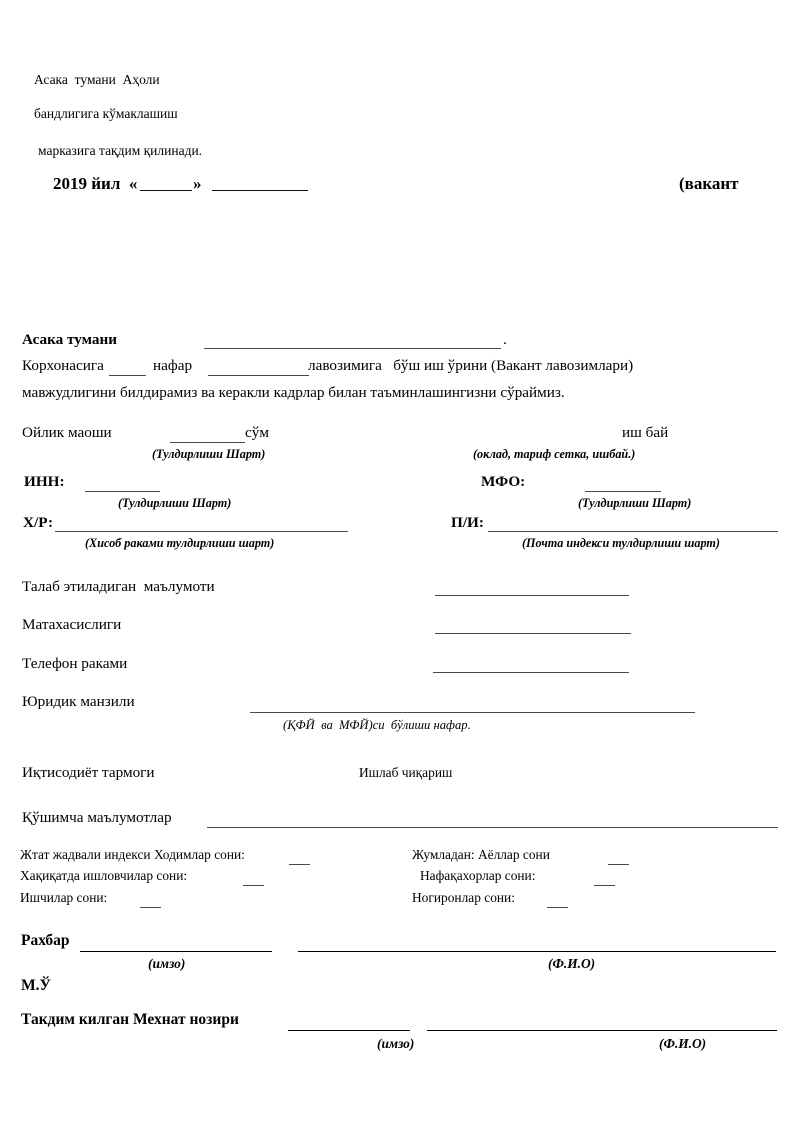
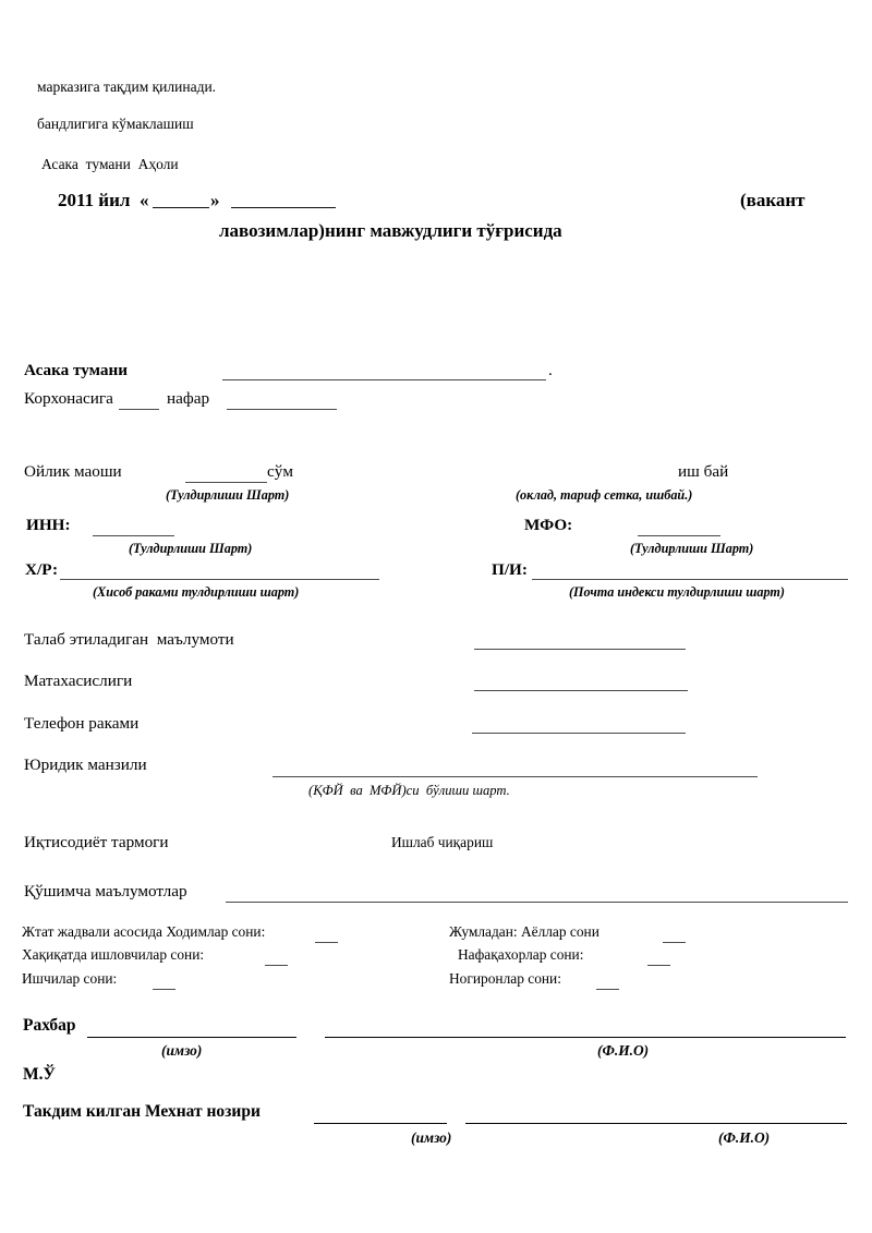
- Асака тумани Аҳоли
+ марказига тақдим қилинади.
  бандлигига кўмаклашиш
- марказига тақдим қилинади.
+ Асака тумани Аҳоли
- 2019 йил «
+ 2011 йил «
  »
  (вакант
+ лавозимлар)нинг мавжудлиги тўғрисида
  Асака тумани
  .
  Корхонасига
  нафар
- лавозимига бўш иш ўрини (Вакант лавозимлари)
- мавжудлигини билдирамиз ва керакли кадрлар билан таъминлашингизни сўраймиз.
  Ойлик маоши
  сўм
  (Тулдирлиши Шарт)
  иш бай
  (оклад, тариф сетка, ишбай.)
  ИНН:
  (Тулдирлиши Шарт)
  МФО:
  (Тулдирлиши Шарт)
  Х/Р:
  (Хисоб раками тулдирлиши шарт)
  П/И:
  (Почта индекси тулдирлиши шарт)
  Талаб этиладиган маълумоти
  Матахасислиги
  Телефон раками
  Юридик манзили
- (ҚФЙ ва МФЙ)си бўлиши нафар.
+ (ҚФЙ ва МФЙ)си бўлиши шарт.
  Иқтисодиёт тармоги
  Ишлаб чиқариш
  Қўшимча маълумотлар
- Жтат жадвали индекси Ходимлар сони:
+ Жтат жадвали асосида Ходимлар сони:
  Хақиқатда ишловчилар сони:
  Ишчилар сони:
  Жумладан: Аёллар сони
  Нафақахорлар сони:
  Ногиронлар сони:
  Рахбар
  (имзо)
  (Ф.И.О)
  М.Ў
  Такдим килган Мехнат нозири
  (имзо)
  (Ф.И.О)
